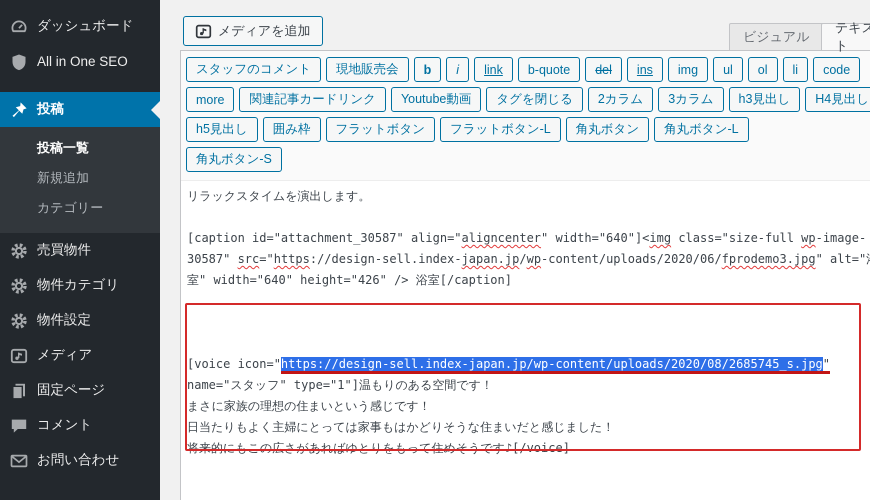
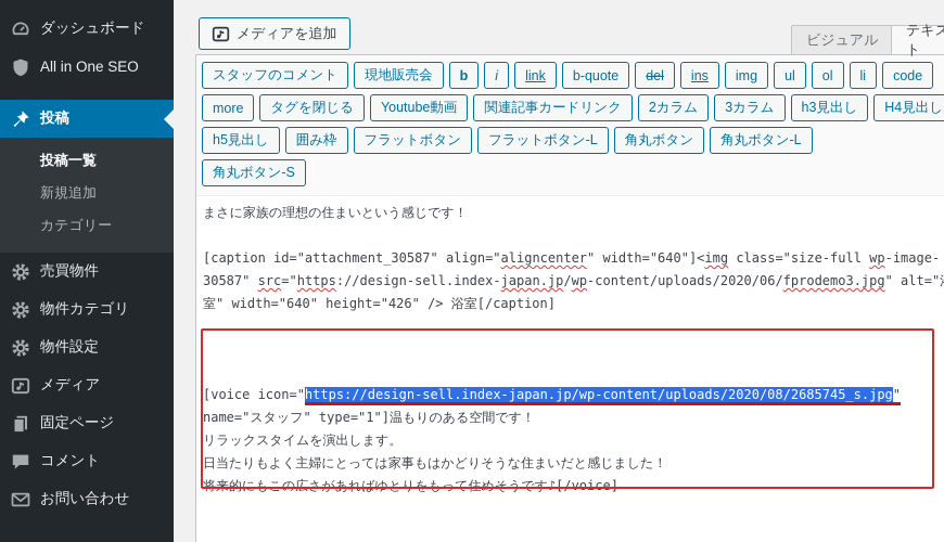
  ダッシュボード
  All in One SEO
  投稿
  投稿一覧
  新規追加
  カテゴリー
  売買物件
  物件カテゴリ
  物件設定
  メディア
  固定ページ
  コメント
  お問い合わせ
  メディアを追加
  ビジュアル
  テキスト
  スタッフのコメント
  現地販売会
  b
  i
  link
  b-quote
  del
  ins
  img
  ul
  ol
  li
  code
  more
- 関連記事カードリンク
+ タグを閉じる
  Youtube動画
- タグを閉じる
+ 関連記事カードリンク
  2カラム
  3カラム
  h3見出し
  H4見出し
  h5見出し
  囲み枠
  フラットボタン
  フラットボタン-L
  角丸ボタン
  角丸ボタン-L
  角丸ボタン-S
- リラックスタイムを演出します。
+ まさに家族の理想の住まいという感じです！
  [caption id="attachment_30587" align="aligncenter" width="640"]<img class="size-full wp-image-
  30587" src="https://design-sell.index-japan.jp/wp-content/uploads/2020/06/fprodemo3.jpg" alt="
  室" width="640" height="426" /> 浴室[/caption]
  [voice icon="https://design-sell.index-japan.jp/wp-content/uploads/2020/08/2685745_s.jpg"
  name="スタッフ" type="1"]温もりのある空間です！
- まさに家族の理想の住まいという感じです！
+ リラックスタイムを演出します。
  日当たりもよく主婦にとっては家事もはかどりそうな住まいだと感じました！
  将来的にもこの広さがあればゆとりをもって住めそうです♪[/voice]
